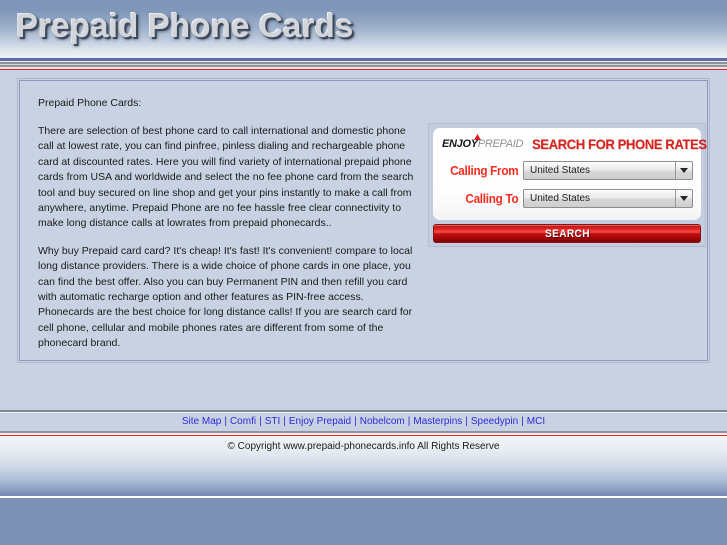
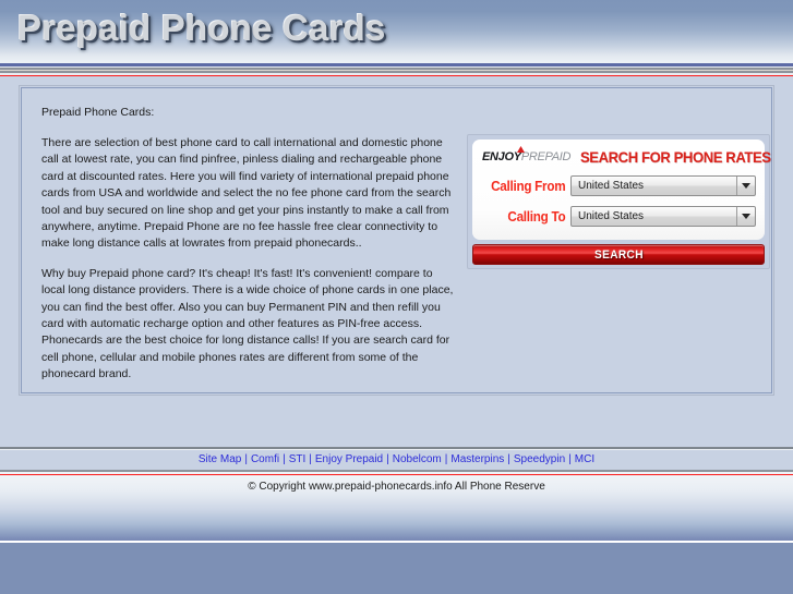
  Prepaid Phone Cards
  Prepaid Phone Cards:
  There are selection of best phone card to call international and domestic phone call at lowest rate, you can find pinfree, pinless dialing and rechargeable phone card at discounted rates. Here you will find variety of international prepaid phone cards from USA and worldwide and select the no fee phone card from the search tool and buy secured on line shop and get your pins instantly to make a call from anywhere, anytime. Prepaid Phone are no fee hassle free clear connectivity to make long distance calls at lowrates from prepaid phonecards..
- Why buy Prepaid card card? It's cheap! It's fast! It's convenient! compare to local long distance providers. There is a wide choice of phone cards in one place, you can find the best offer. Also you can buy Permanent PIN and then refill you card with automatic recharge option and other features as PIN-free access. Phonecards are the best choice for long distance calls! If you are search card for cell phone, cellular and mobile phones rates are different from some of the phonecard brand.
+ Why buy Prepaid phone card? It's cheap! It's fast! It's convenient! compare to local long distance providers. There is a wide choice of phone cards in one place, you can find the best offer. Also you can buy Permanent PIN and then refill you card with automatic recharge option and other features as PIN-free access. Phonecards are the best choice for long distance calls! If you are search card for cell phone, cellular and mobile phones rates are different from some of the phonecard brand.
  ENJOYPREPAID
  SEARCH FOR PHONE RATES
  Calling From
  United States
  Calling To
  United States
  SEARCH
  Site Map
  |
  Comfi
  |
  STI
  |
  Enjoy Prepaid
  |
  Nobelcom
  |
  Masterpins
  |
  Speedypin
  |
  MCI
- © Copyright www.prepaid-phonecards.info All Rights Reserve
+ © Copyright www.prepaid-phonecards.info All Phone Reserve
